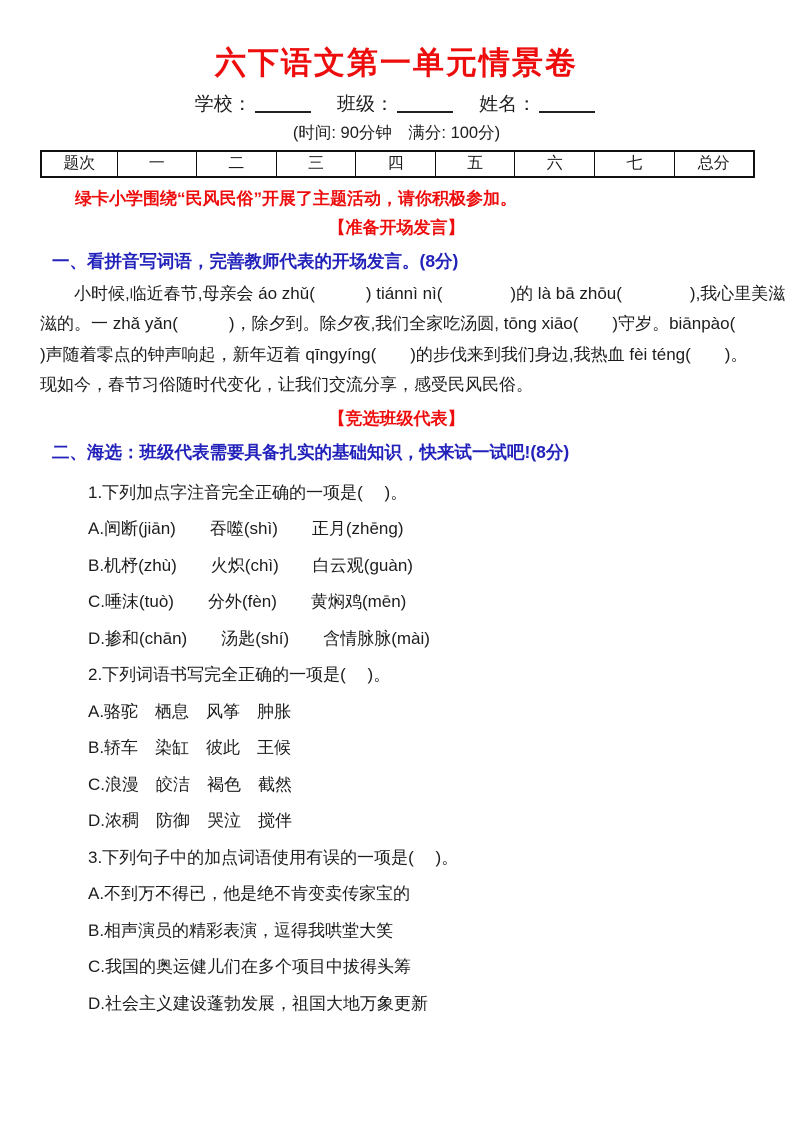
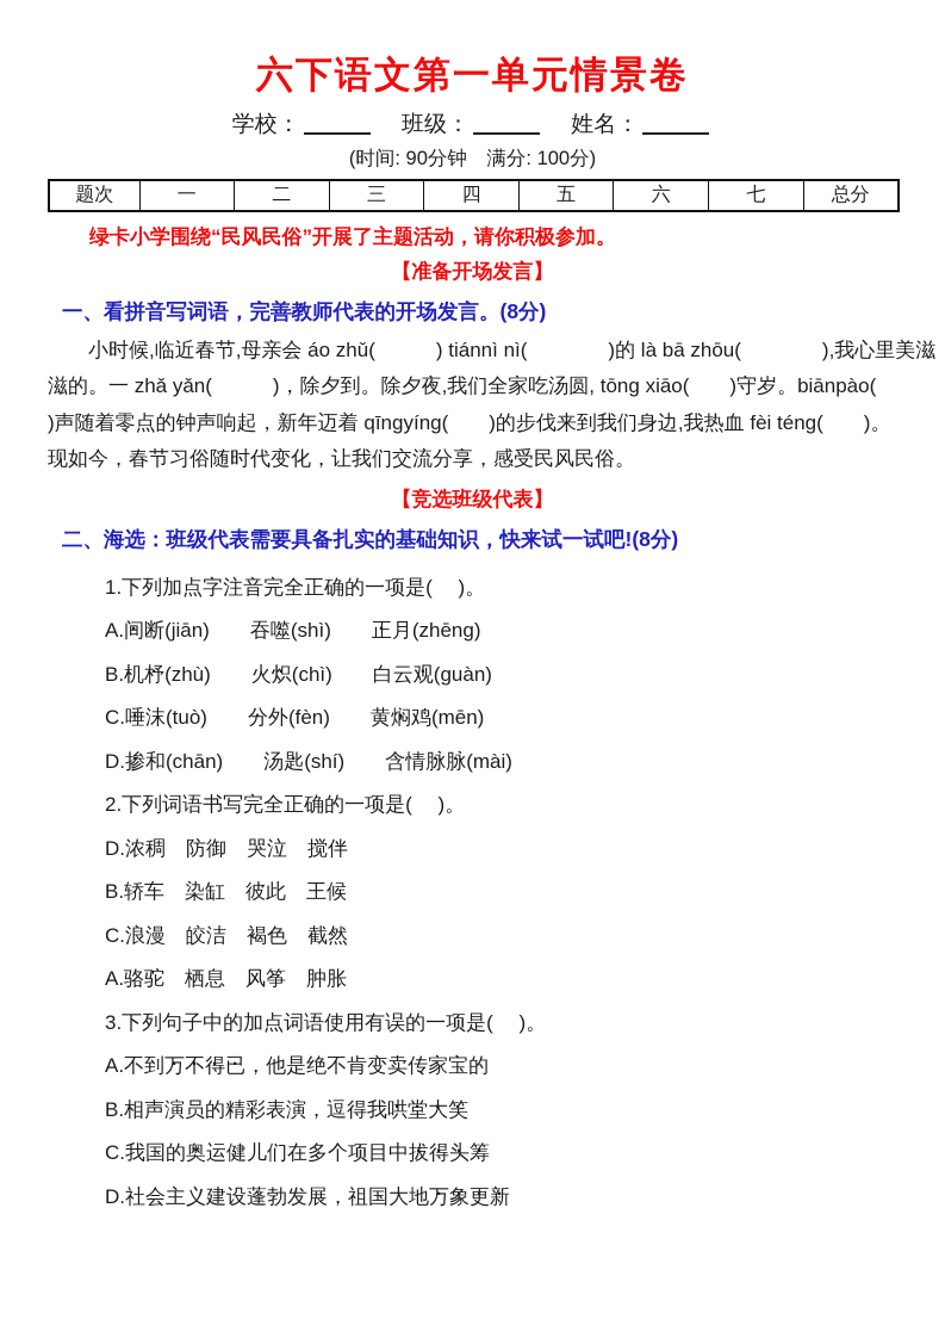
  六下语文第一单元情景卷
  学校： 班级： 姓名：
  (时间: 90分钟 满分: 100分)
  题次	一	二	三	四	五	六	七	总分
  绿卡小学围绕“民风民俗”开展了主题活动，请你积极参加。
  【准备开场发言】
  一、看拼音写词语，完善教师代表的开场发言。(8分)
  小时候,临近春节,母亲会 áo zhǔ( ) tiánnì nì( )的 là bā zhōu( ),我心里美滋
  滋的。一 zhǎ yǎn( )，除夕到。除夕夜,我们全家吃汤圆, tōng xiāo( )守岁。biānpào(
  )声随着零点的钟声响起，新年迈着 qīngyíng( )的步伐来到我们身边,我热血 fèi téng( )。
  现如今，春节习俗随时代变化，让我们交流分享，感受民风民俗。
  【竞选班级代表】
  二、海选：班级代表需要具备扎实的基础知识，快来试一试吧!(8分)
  1.下列加点字注音完全正确的一项是( )。
  A.间断(jiān) 吞噬(shì) 正月(zhēng)
  B.机杼(zhù) 火炽(chì) 白云观(guàn)
  C.唾沫(tuò) 分外(fèn) 黄焖鸡(mēn)
  D.掺和(chān) 汤匙(shí) 含情脉脉(mài)
  2.下列词语书写完全正确的一项是( )。
- A.骆驼 栖息 风筝 肿胀
+ D.浓稠 防御 哭泣 搅伴
  B.轿车 染缸 彼此 王候
  C.浪漫 皎洁 褐色 截然
- D.浓稠 防御 哭泣 搅伴
+ A.骆驼 栖息 风筝 肿胀
  3.下列句子中的加点词语使用有误的一项是( )。
  A.不到万不得已，他是绝不肯变卖传家宝的
  B.相声演员的精彩表演，逗得我哄堂大笑
  C.我国的奥运健儿们在多个项目中拔得头筹
  D.社会主义建设蓬勃发展，祖国大地万象更新
